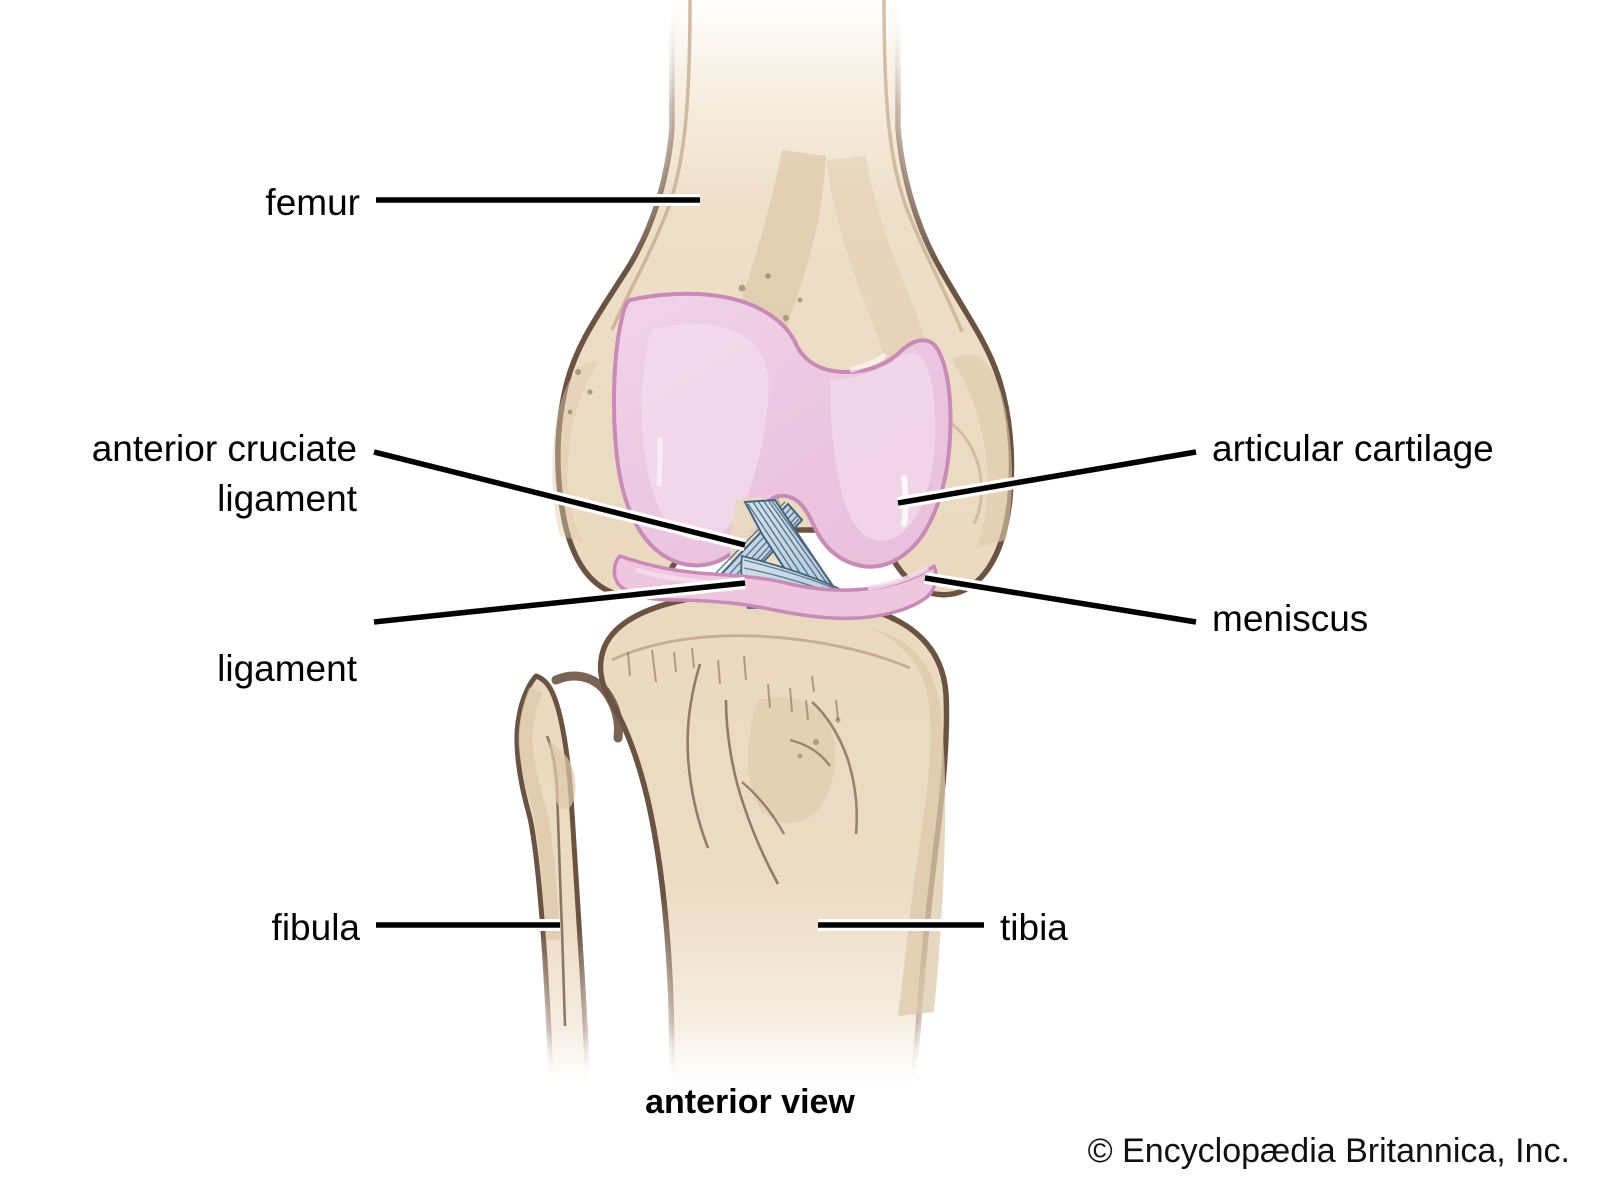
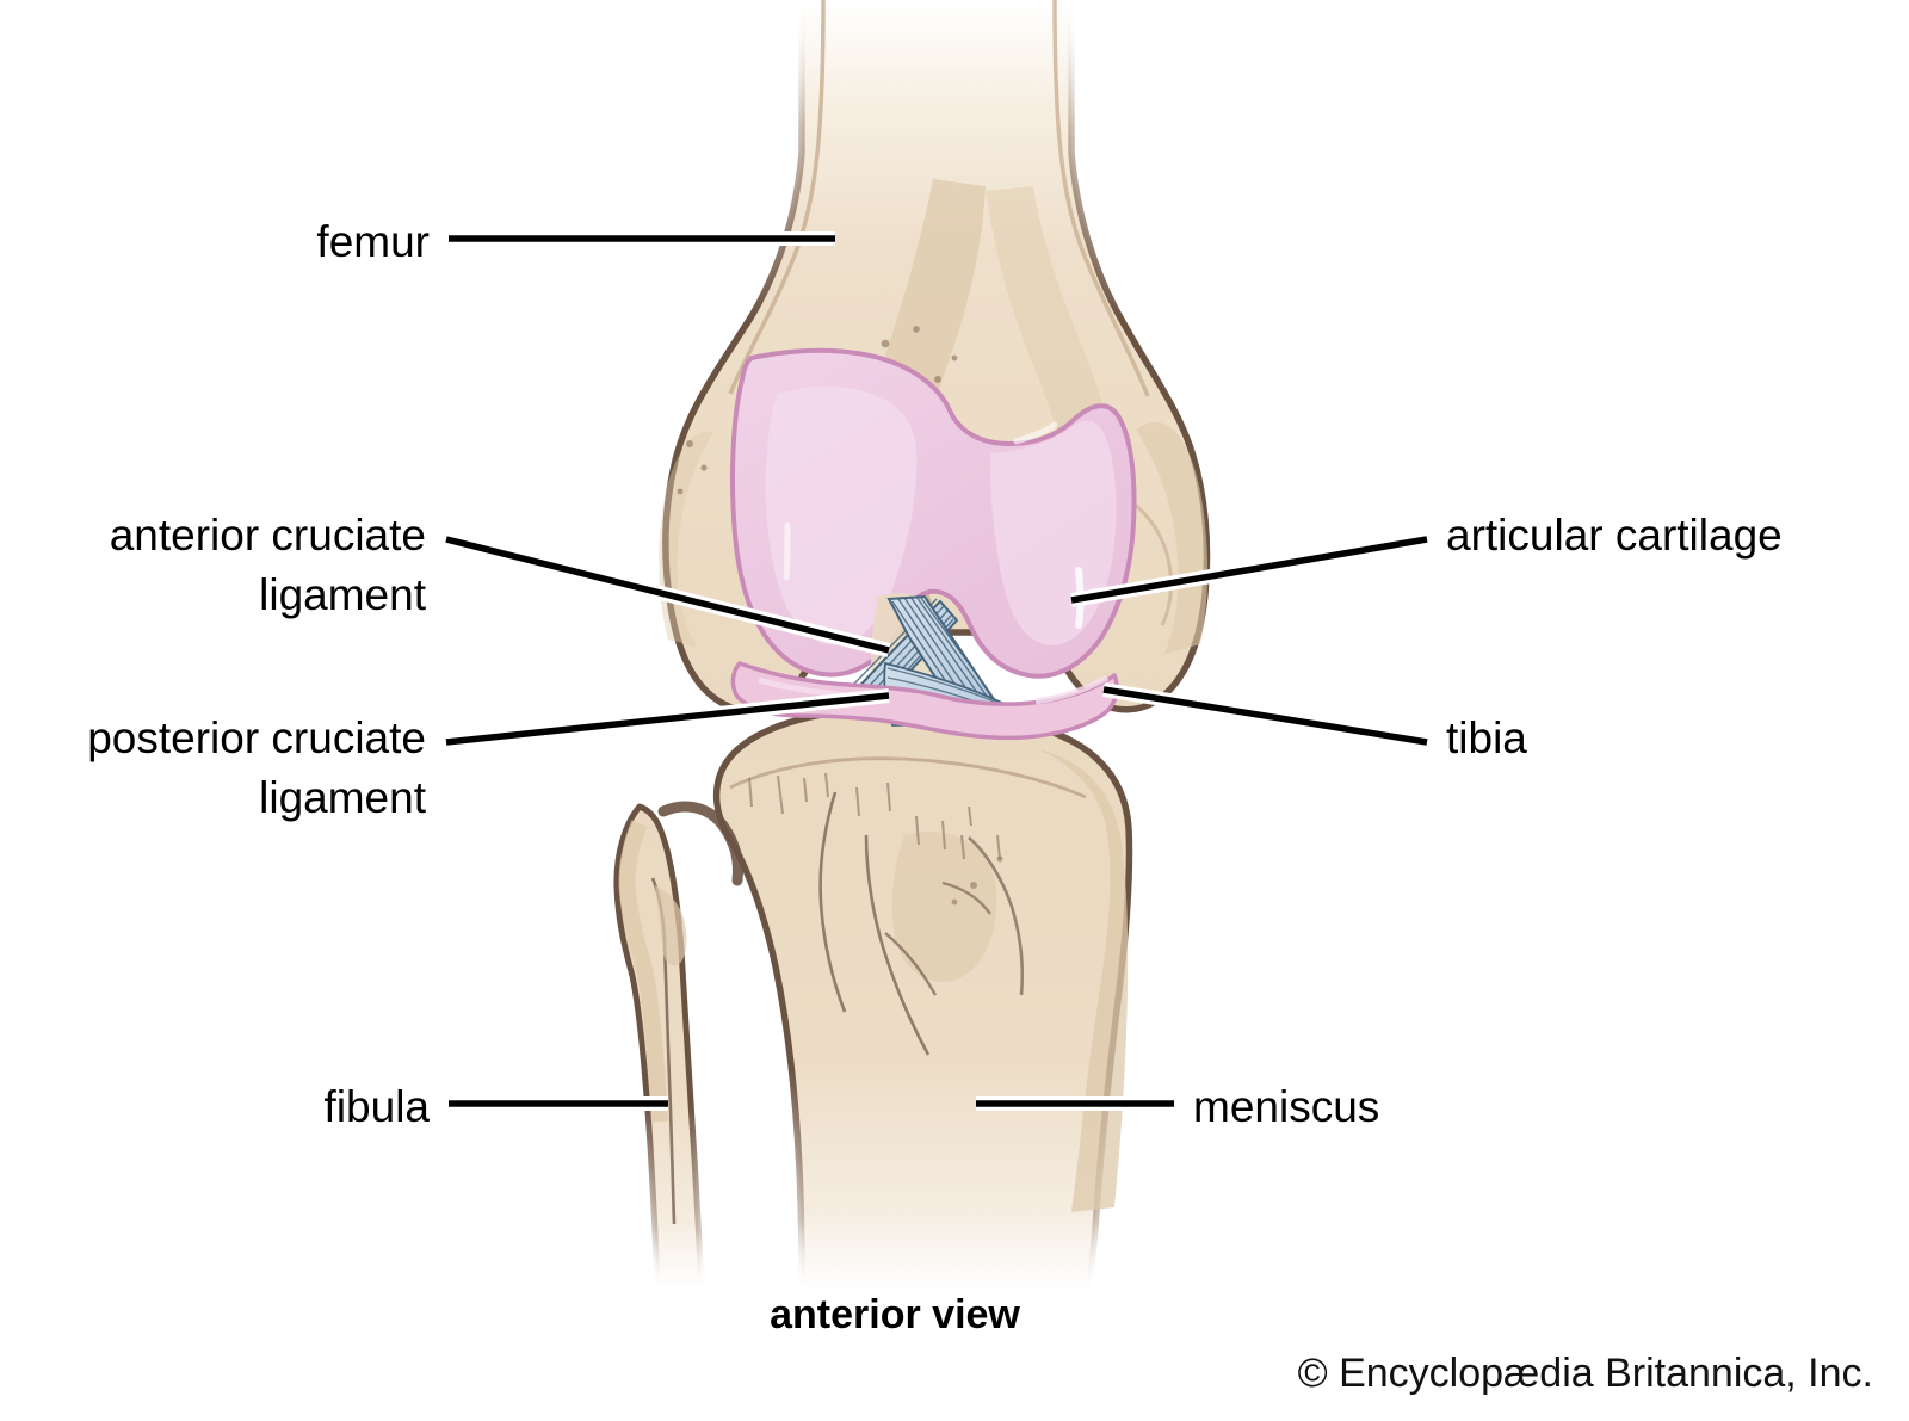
  femur
  anterior cruciate
  ligament
+ posterior cruciate
  ligament
  articular cartilage
- meniscus
+ tibia
  fibula
- tibia
+ meniscus
  anterior view
  © Encyclopædia Britannica, Inc.
